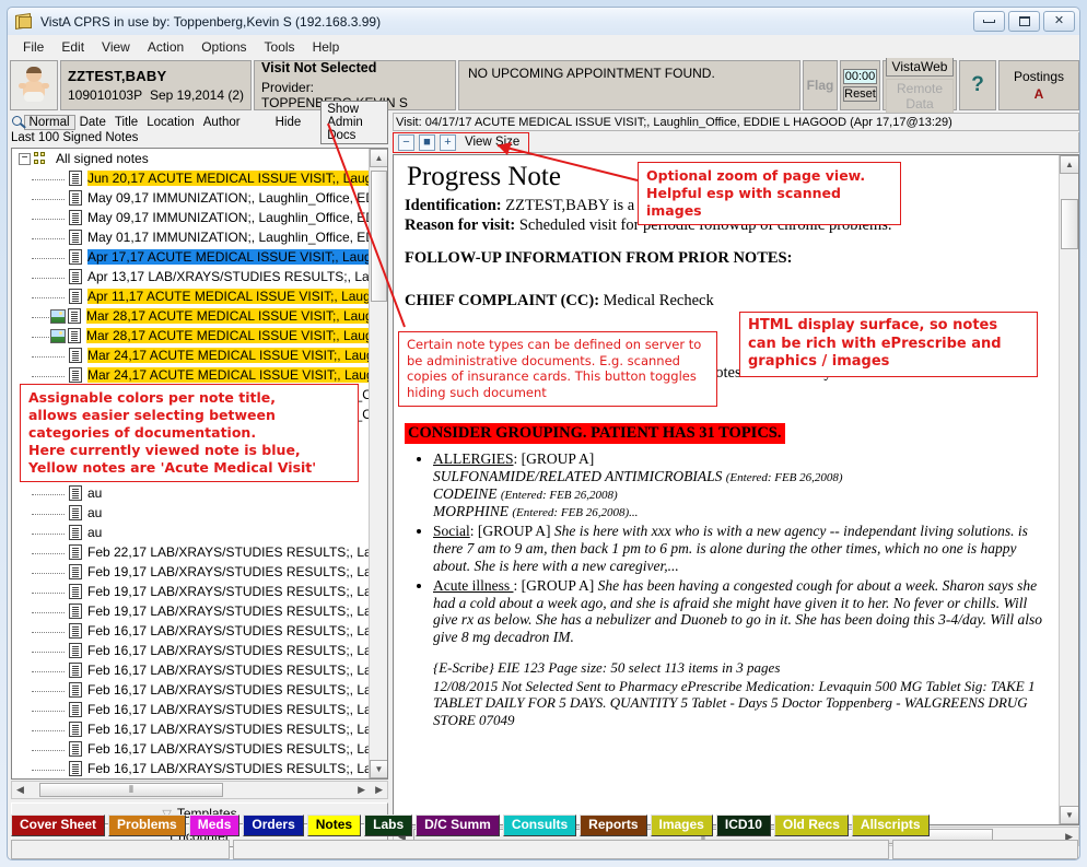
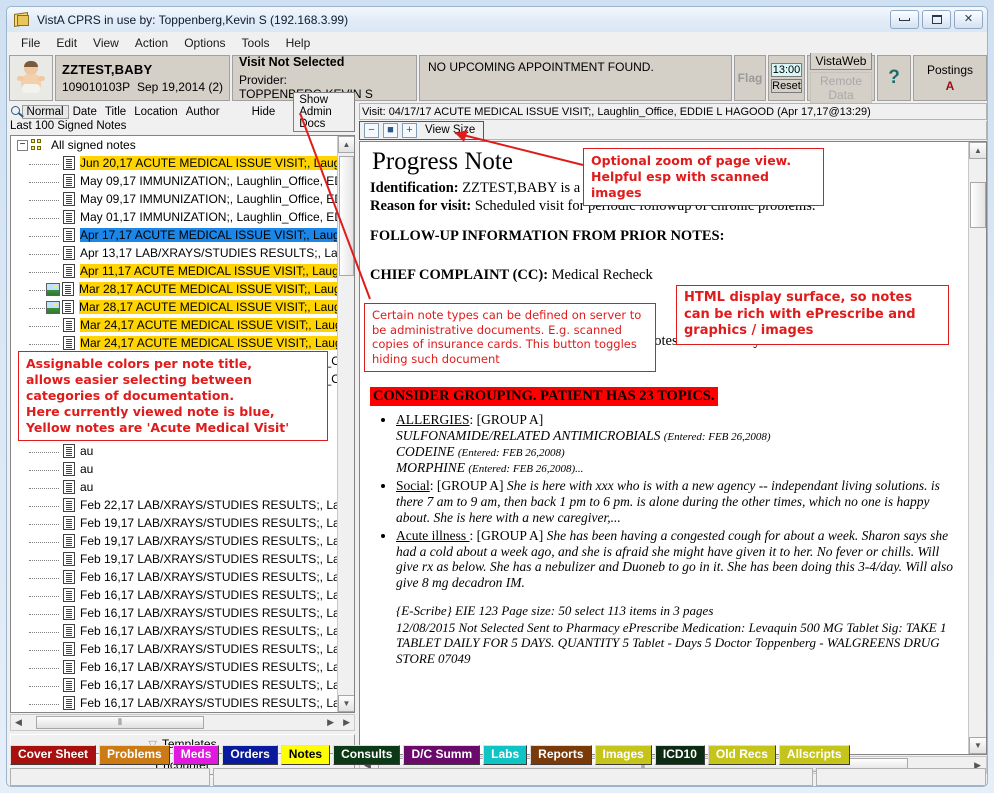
  VistA CPRS in use by: Toppenberg,Kevin S (192.168.3.99)
  ✕
  File
  Edit
  View
  Action
  Options
  Tools
  Help
  ZZTEST,BABY
  109010103P
  Sep 19,2014 (2)
  Visit Not Selected
  NO UPCOMING APPOINTMENT FOUND.
  Flag
- 00:00
+ 13:00
  Reset
  VistaWeb
  Remote Data
  ?
  Postings
  A
  Normal
  Date
  Title
  Location
  Author
  Hide
  Show Admin ocs
  Last 100 Signed Notes
  −
  All signed notes
  Jun 20,17 ACUTE MEDICAL ISSUE VISIT;, Lau
  May 09,17 IMMUNIZATION;, Laughlin_Office, E
  May 09,17 IMMUNIZATION;, Laughlin_Office, E
  May 01,17 IMMUNIZATION;, Laughlin_Office, E
  Apr 17,17 ACUTE MEDICAL ISSUE VISIT;, Lau
  Apr 13,17 LAB/XRAYS/STUDIES RESULTS;, La
  Apr 11,17 ACUTE MEDICAL ISSUE VISIT;, Laug
  Mar 28,17 ACUTE MEDICAL ISSUE VISIT;, Lau
  Mar 28,17 ACUTE MEDICAL ISSUE VISIT;, Lau
  Mar 24,17 ACUTE MEDICAL ISSUE VISIT;, Lau
  Mar 24,17 ACUTE MEDICAL ISSUE VISIT;, Lau
  au
  au
  au
  Feb 22,17 LAB/XRAYS/STUDIES RESULTS;, L
  Feb 19,17 LAB/XRAYS/STUDIES RESULTS;, L
  Feb 19,17 LAB/XRAYS/STUDIES RESULTS;, L
  Feb 19,17 LAB/XRAYS/STUDIES RESULTS;, L
  Feb 16,17 LAB/XRAYS/STUDIES RESULTS;, L
  Feb 16,17 LAB/XRAYS/STUDIES RESULTS;, L
  Feb 16,17 LAB/XRAYS/STUDIES RESULTS;, L
  Feb 16,17 LAB/XRAYS/STUDIES RESULTS;, L
  Feb 16,17 LAB/XRAYS/STUDIES RESULTS;, L
  Feb 16,17 LAB/XRAYS/STUDIES RESULTS;, L
  Feb 16,17 LAB/XRAYS/STUDIES RESULTS;, L
  Feb 16,17 LAB/XRAYS/STUDIES RESULTS;, L
  ▲
  ▼
  ◀
  ⦀
  ▶
  ▶
  Templates
  Encounter
  Visit: 04/17/17 ACUTE MEDICAL ISSUE VISIT;, Laughlin_Office, EDDIE L HAGOOD (Apr 17,17@13:29)
  −
  ■
  +
  View Size
  Progress Note
  Reason for visit: Scheduled visit for periodic followup of chronic problems.
  FOLLOW-UP INFORMATION FROM PRIOR NOTES:
  CHIEF COMPLAINT (CC): Medical Recheck
- CONSIDER GROUPING. PATIENT HAS 31 TOPICS.
+ CONSIDER GROUPING. PATIENT HAS 23 TOPICS.
  ALLERGIES: [GROUP A]
  SULFONAMIDE/RELATED ANTIMICROBIALS (Entered: FEB 26,2008)
  CODEINE (Entered: FEB 26,2008)
  MORPHINE (Entered: FEB 26,2008)...
  Social: [GROUP A] She is here with xxx who is with a new agency -- independant living solutions. is there 7 am to 9 am, then back 1 pm to 6 pm. is alone during the other times, which no one is happy about. She is here with a new caregiver,...
  Acute illness : [GROUP A] She has been having a congested cough for about a week. Sharon says she had a cold about a week ago, and she is afraid she might have given it to her. No fever or chills. Will give rx as below. She has a nebulizer and Duoneb to go in it. She has been doing this 3-4/day. Will also give 8 mg decadron IM.
  {E-Scribe} EIE 123 Page size: 50 select 113 items in 3 pages
  12/08/2015 Not Selected Sent to Pharmacy ePrescribe Medication: Levaquin 500 MG Tablet Sig: TAKE 1 TABLET DAILY FOR 5 DAYS. QUANTITY 5 Tablet - Days 5 Doctor Toppenberg - WALGREENS DRUG STORE 07049
  ▲
  ▼
  ▶
  Cover Sheet
  Problems
  Meds
  Orders
  Notes
- Labs
+ Consults
  D/C Summ
- Consults
+ Labs
  Reports
  Images
  ICD10
  Old Recs
  Allscripts
  Optional zoom of page view.
  Helpful esp with scanned images
  HTML display surface, so notes can be rich with ePrescribe and graphics / images
  Certain note types can be defined on server to be administrative documents. E.g. scanned copies of insurance cards. This button toggles hiding such document
  Assignable colors per note title,
  allows easier selecting between
  categories of documentation.
  Here currently viewed note is blue,
  Yellow notes are 'Acute Medical Visit'
